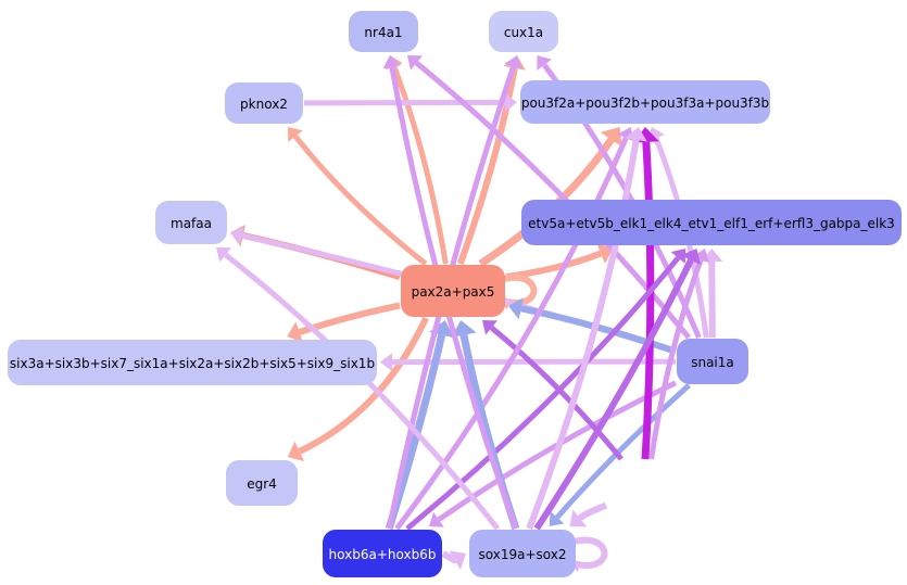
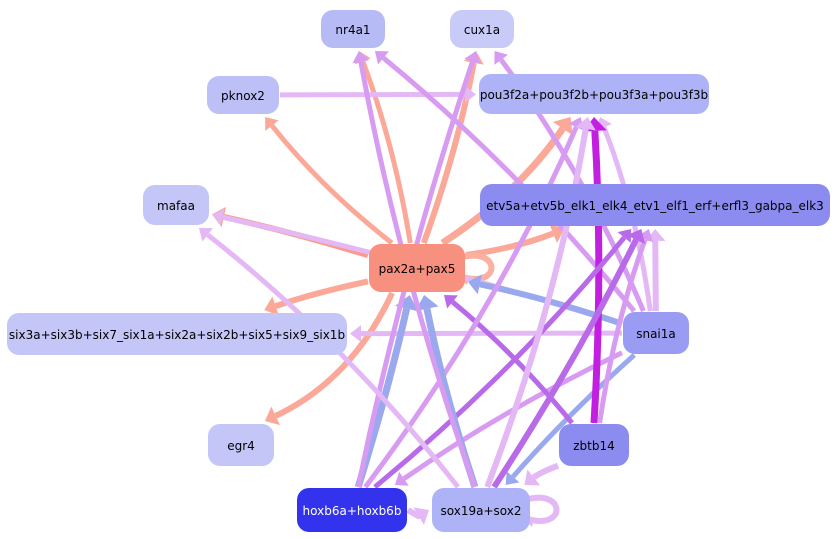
  nr4a1
  cux1a
  pknox2
  pou3f2a+pou3f2b+pou3f3a+pou3f3b
  mafaa
  etv5a+etv5b_elk1_elk4_etv1_elf1_erf+erfl3_gabpa_elk3
  pax2a+pax5
  six3a+six3b+six7_six1a+six2a+six2b+six5+six9_six1b
  snai1a
  egr4
+ zbtb14
  hoxb6a+hoxb6b
  sox19a+sox2
